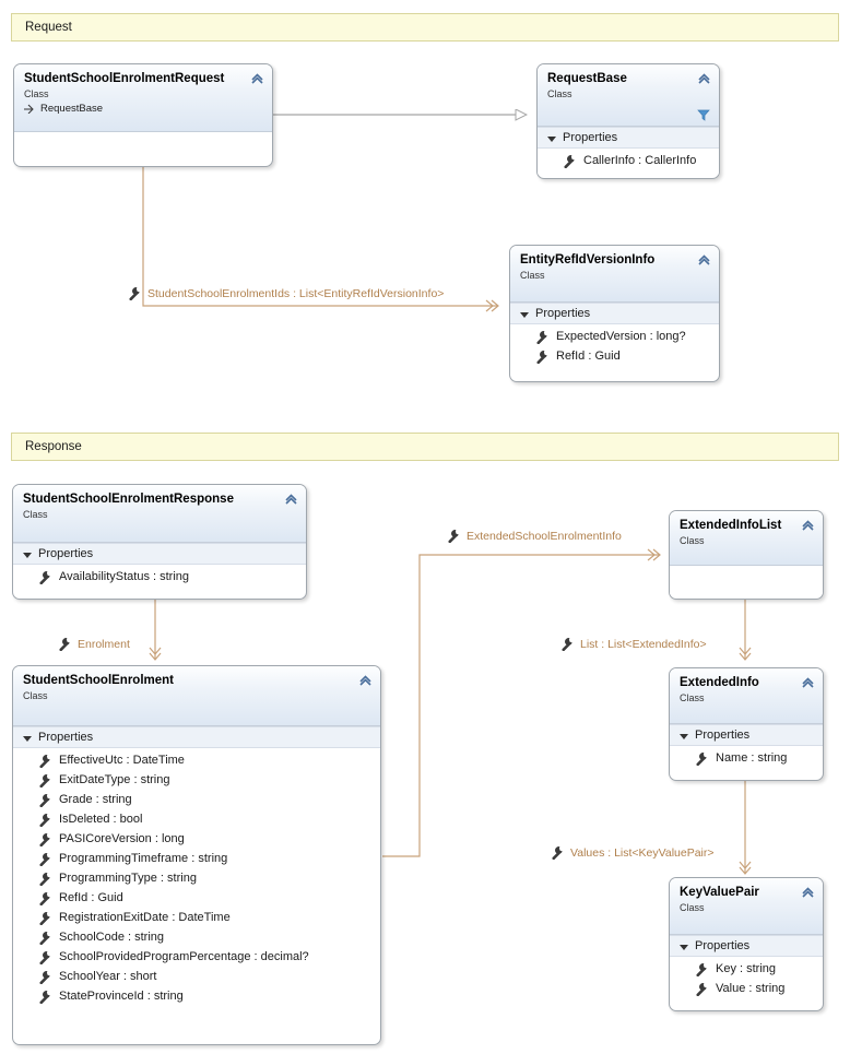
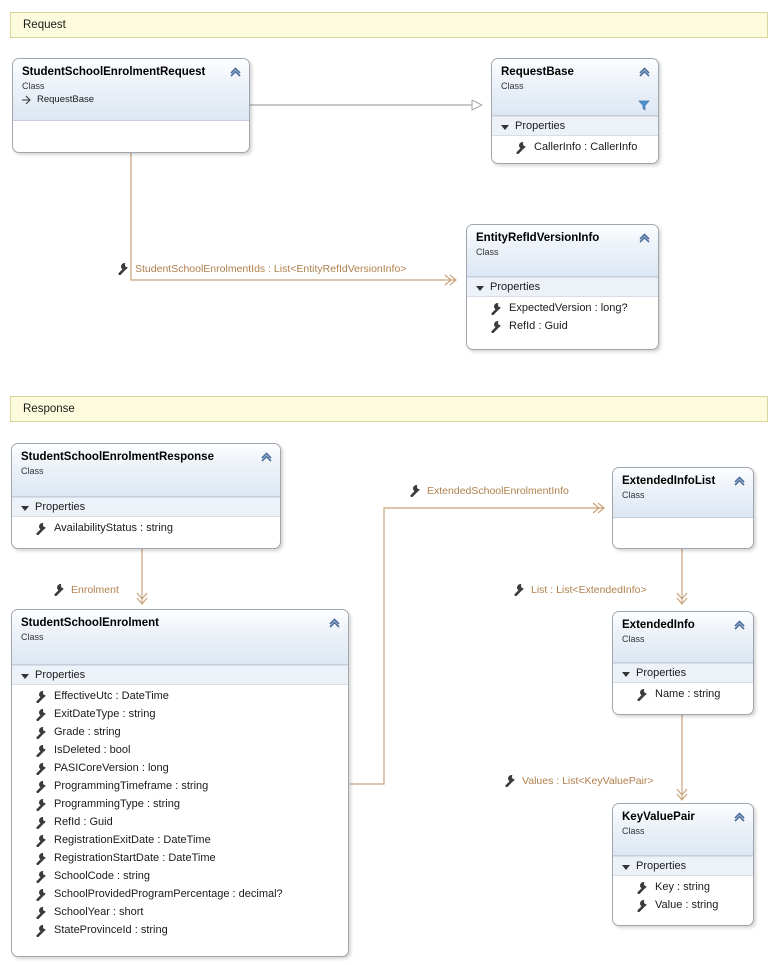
  Request
  Response
  StudentSchoolEnrolmentRequest
  Class
  RequestBase
  RequestBase
  Class
  Properties
  CallerInfo : CallerInfo
  EntityRefIdVersionInfo
  Class
  Properties
  ExpectedVersion : long?
  RefId : Guid
  StudentSchoolEnrolmentResponse
  Class
  Properties
  AvailabilityStatus : string
  StudentSchoolEnrolment
  Class
  Properties
  EffectiveUtc : DateTime
  ExitDateType : string
  Grade : string
  IsDeleted : bool
  PASICoreVersion : long
  ProgrammingTimeframe : string
  ProgrammingType : string
  RefId : Guid
  RegistrationExitDate : DateTime
+ RegistrationStartDate : DateTime
  SchoolCode : string
  SchoolProvidedProgramPercentage : decimal?
  SchoolYear : short
  StateProvinceId : string
  ExtendedInfoList
  Class
  ExtendedInfo
  Class
  Properties
  Name : string
  KeyValuePair
  Class
  Properties
  Key : string
  Value : string
  StudentSchoolEnrolmentIds : List<EntityRefIdVersionInfo>
  Enrolment
  ExtendedSchoolEnrolmentInfo
  List : List<ExtendedInfo>
  Values : List<KeyValuePair>
